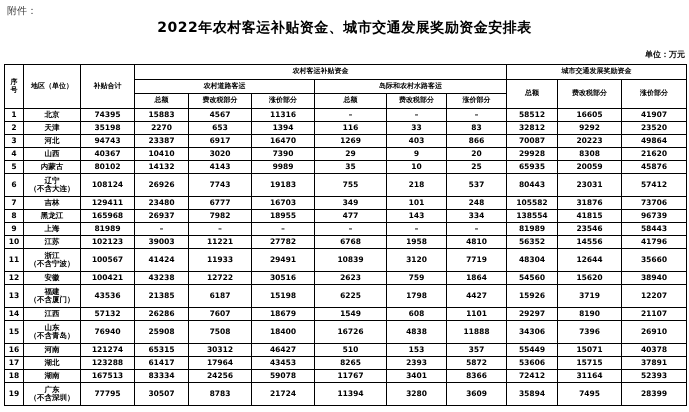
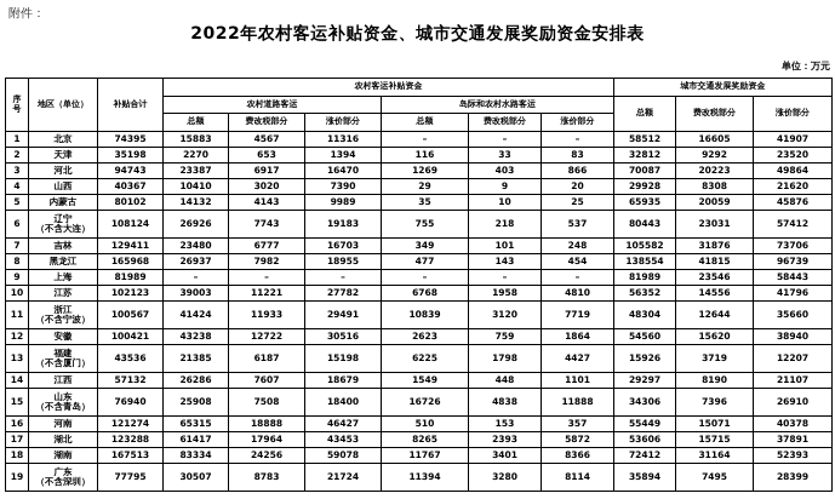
  附件：
  2022年农村客运补贴资金、城市交通发展奖励资金安排表
  单位：万元
  序 号	地区（单位）	补贴合计	农村客运补贴资金	城市交通发展奖励资金
  农村道路客运	岛际和农村水路客运	总额	费改税部分	涨价部分
  总额	费改税部分	涨价部分	总额	费改税部分	涨价部分
  1	北京	74395	15883	4567	11316	–	–	–	58512	16605	41907
  2	天津	35198	2270	653	1394	116	33	83	32812	9292	23520
  3	河北	94743	23387	6917	16470	1269	403	866	70087	20223	49864
  4	山西	40367	10410	3020	7390	29	9	20	29928	8308	21620
  5	内蒙古	80102	14132	4143	9989	35	10	25	65935	20059	45876
  6	辽宁 （不含大连）	108124	26926	7743	19183	755	218	537	80443	23031	57412
  7	吉林	129411	23480	6777	16703	349	101	248	105582	31876	73706
- 8	黑龙江	165968	26937	7982	18955	477	143	334	138554	41815	96739
+ 8	黑龙江	165968	26937	7982	18955	477	143	454	138554	41815	96739
  9	上海	81989	–	–	–	–	–	–	81989	23546	58443
  10	江苏	102123	39003	11221	27782	6768	1958	4810	56352	14556	41796
  11	浙江 （不含宁波）	100567	41424	11933	29491	10839	3120	7719	48304	12644	35660
  12	安徽	100421	43238	12722	30516	2623	759	1864	54560	15620	38940
  13	福建 （不含厦门）	43536	21385	6187	15198	6225	1798	4427	15926	3719	12207
- 14	江西	57132	26286	7607	18679	1549	608	1101	29297	8190	21107
+ 14	江西	57132	26286	7607	18679	1549	448	1101	29297	8190	21107
  15	山东 （不含青岛）	76940	25908	7508	18400	16726	4838	11888	34306	7396	26910
- 16	河南	121274	65315	30312	46427	510	153	357	55449	15071	40378
+ 16	河南	121274	65315	18888	46427	510	153	357	55449	15071	40378
  17	湖北	123288	61417	17964	43453	8265	2393	5872	53606	15715	37891
  18	湖南	167513	83334	24256	59078	11767	3401	8366	72412	31164	52393
- 19	广东 （不含深圳）	77795	30507	8783	21724	11394	3280	3609	35894	7495	28399
+ 19	广东 （不含深圳）	77795	30507	8783	21724	11394	3280	8114	35894	7495	28399
